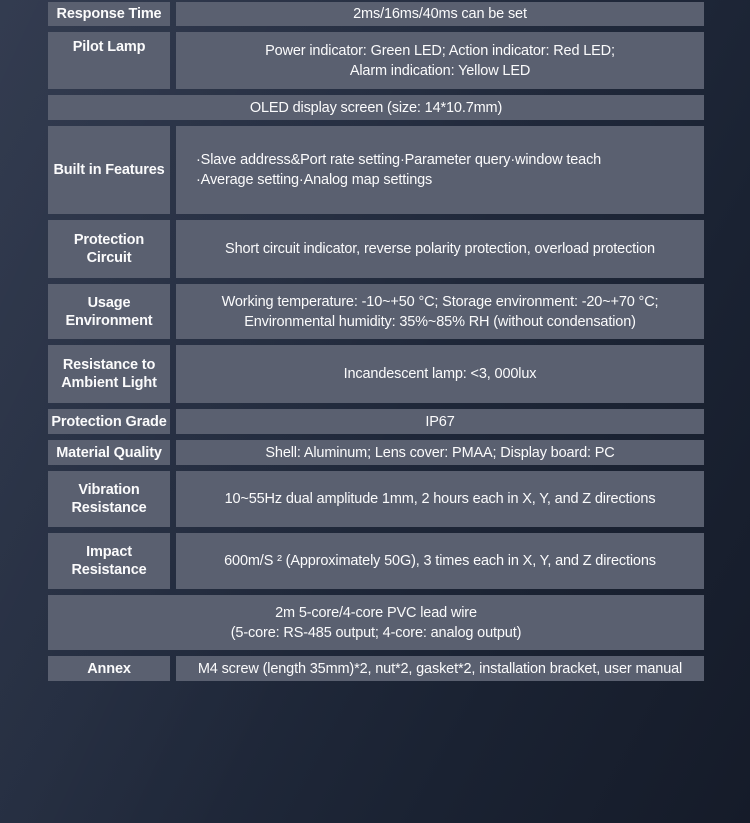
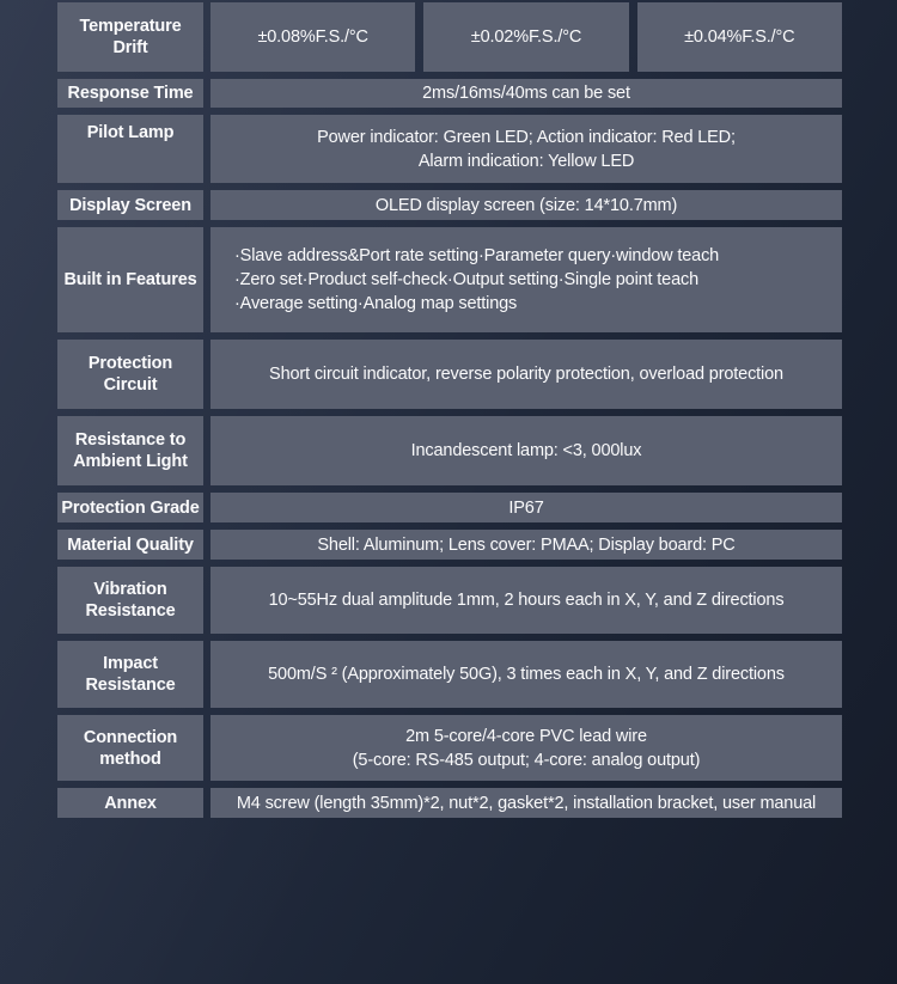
+ Temperature Drift
+ ±0.08%F.S./°C
+ ±0.02%F.S./°C
+ ±0.04%F.S./°C
  Response Time
  2ms/16ms/40ms can be set
  Pilot Lamp
  Power indicator: Green LED; Action indicator: Red LED;
  Alarm indication: Yellow LED
+ Display Screen
  OLED display screen (size: 14*10.7mm)
  Built in Features
  ·Slave address&Port rate setting·Parameter query·window teach
+ ·Zero set·Product self-check·Output setting·Single point teach
  ·Average setting·Analog map settings
  Protection Circuit
  Short circuit indicator, reverse polarity protection, overload protection
- Usage Environment
- Working temperature: -10~+50 °C; Storage environment: -20~+70 °C;
- Environmental humidity: 35%~85% RH (without condensation)
  Resistance to Ambient Light
  Incandescent lamp: <3, 000lux
  Protection Grade
  IP67
  Material Quality
  Shell: Aluminum; Lens cover: PMAA; Display board: PC
  Vibration Resistance
  10~55Hz dual amplitude 1mm, 2 hours each in X, Y, and Z directions
  Impact Resistance
- 600m/S ² (Approximately 50G), 3 times each in X, Y, and Z directions
+ 500m/S ² (Approximately 50G), 3 times each in X, Y, and Z directions
+ Connection method
  2m 5-core/4-core PVC lead wire
  (5-core: RS-485 output; 4-core: analog output)
  Annex
  M4 screw (length 35mm)*2, nut*2, gasket*2, installation bracket, user manual
